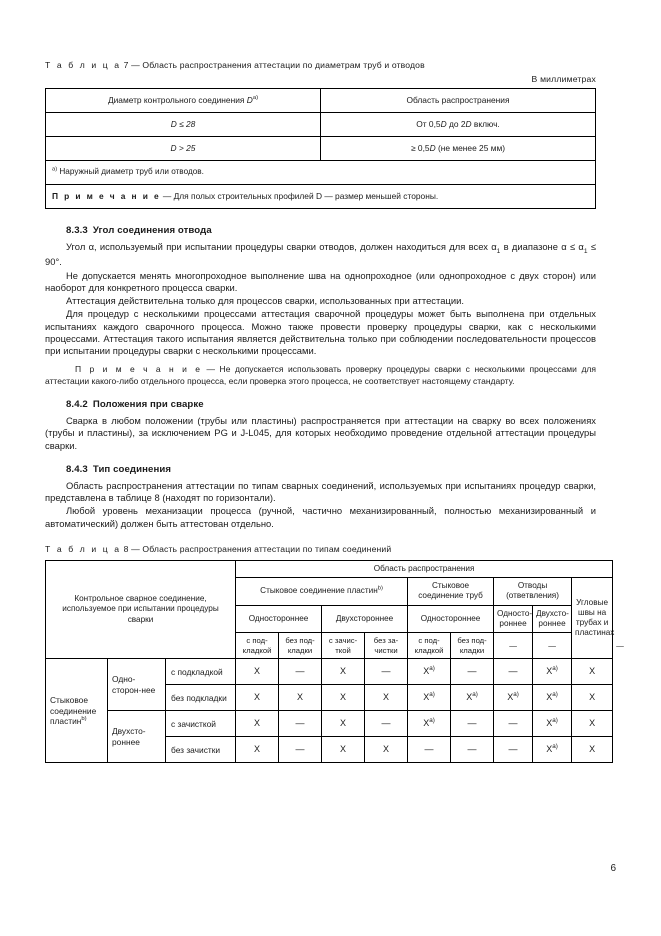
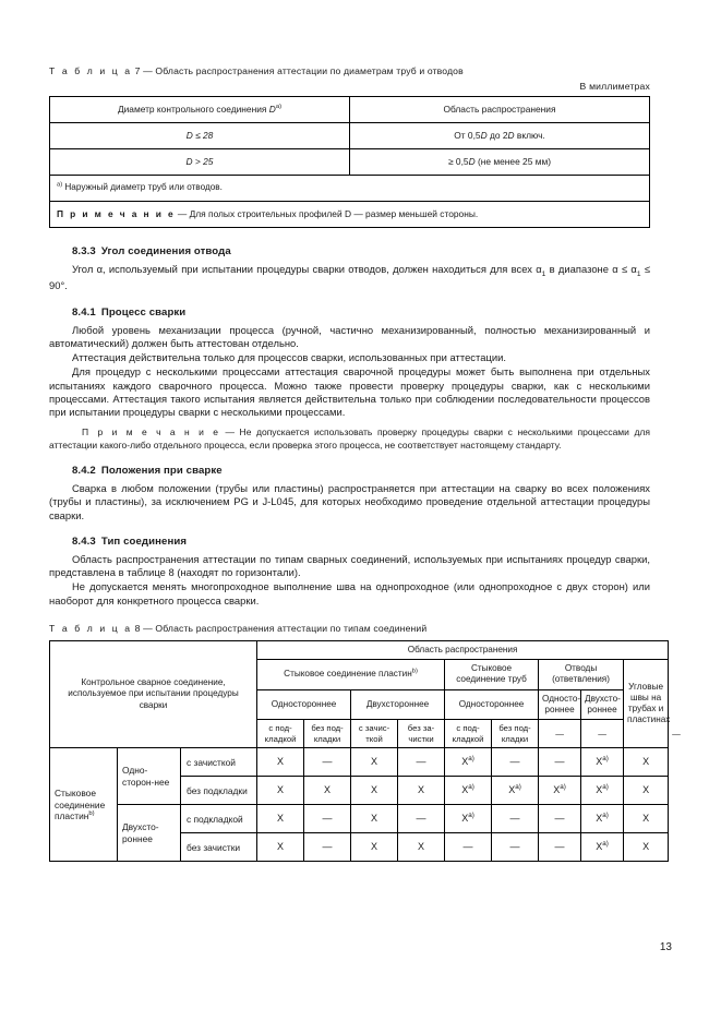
  Т а б л и ц а 7 — Область распространения аттестации по диаметрам труб и отводов
  В миллиметрах
  Диаметр контрольного соединения D	Область распространения
  D ≤ 28	От 0,5D до 2D включ.
  D > 25	≥ 0,5D (не менее 25 мм)
  Наружный диаметр труб или отводов.
  П р и м е ч а н и е — Для полых строительных профилей D — размер меньшей стороны.
  8.3.3 Угол соединения отвода
  Угол α, используемый при испытании процедуры сварки отводов, должен находиться для всех α в диапазоне α ≤ α ≤ 90°.
+ 8.4.1 Процесс сварки
- Не допускается менять многопроходное выполнение шва на однопроходное (или однопроходное с двух сторон) или наоборот для конкретного процесса сварки.
+ Любой уровень механизации процесса (ручной, частично механизированный, полностью механизированный и автоматический) должен быть аттестован отдельно.
  Аттестация действительна только для процессов сварки, использованных при аттестации.
  Для процедур с несколькими процессами аттестация сварочной процедуры может быть выполнена при отдельных испытаниях каждого сварочного процесса. Можно также провести проверку процедуры сварки, как с несколькими процессами. Аттестация такого испытания является действительна только при соблюдении последовательности процессов при испытании процедуры сварки с несколькими процессами.
  П р и м е ч а н и е — Не допускается использовать проверку процедуры сварки с несколькими процессами для аттестации какого-либо отдельного процесса, если проверка этого процесса, не соответствует настоящему стандарту.
  8.4.2 Положения при сварке
  Сварка в любом положении (трубы или пластины) распространяется при аттестации на сварку во всех положениях (трубы и пластины), за исключением PG и J-L045, для которых необходимо проведение отдельной аттестации процедуры сварки.
  8.4.3 Тип соединения
  Область распространения аттестации по типам сварных соединений, используемых при испытаниях процедур сварки, представлена в таблице 8 (находят по горизонтали).
- Любой уровень механизации процесса (ручной, частично механизированный, полностью механизированный и автоматический) должен быть аттестован отдельно.
+ Не допускается менять многопроходное выполнение шва на однопроходное (или однопроходное с двух сторон) или наоборот для конкретного процесса сварки.
  Т а б л и ц а 8 — Область распространения аттестации по типам соединений
  Контрольное сварное соединение, используемое при испытании процедуры сварки	Область распространения
  Стыковое соединение пластин	Стыковое соединение труб	Отводы (ответвления)	Угловые швы на трубах и пластинах
  Одностороннее	Двухстороннее	Одностороннее	Односто-роннее	Двухсто-роннее
  с под-кладкой	без под-кладки	с зачис-ткой	без за-чистки	с под-кладкой	без под-кладки	—	—	—
- Стыковое соединение пластин	Одно-сторон-нее	с подкладкой	X	—	X	—	X	—	—	X	X
+ Стыковое соединение пластин	Одно-сторон-нее	с зачисткой	X	—	X	—	X	—	—	X	X
  без подкладки	X	X	X	X	X	X	X	X	X
- Двухсто-роннее	с зачисткой	X	—	X	—	X	—	—	X	X
+ Двухсто-роннее	с подкладкой	X	—	X	—	X	—	—	X	X
  без зачистки	X	—	X	X	—	—	—	X	X
- 6
+ 13
